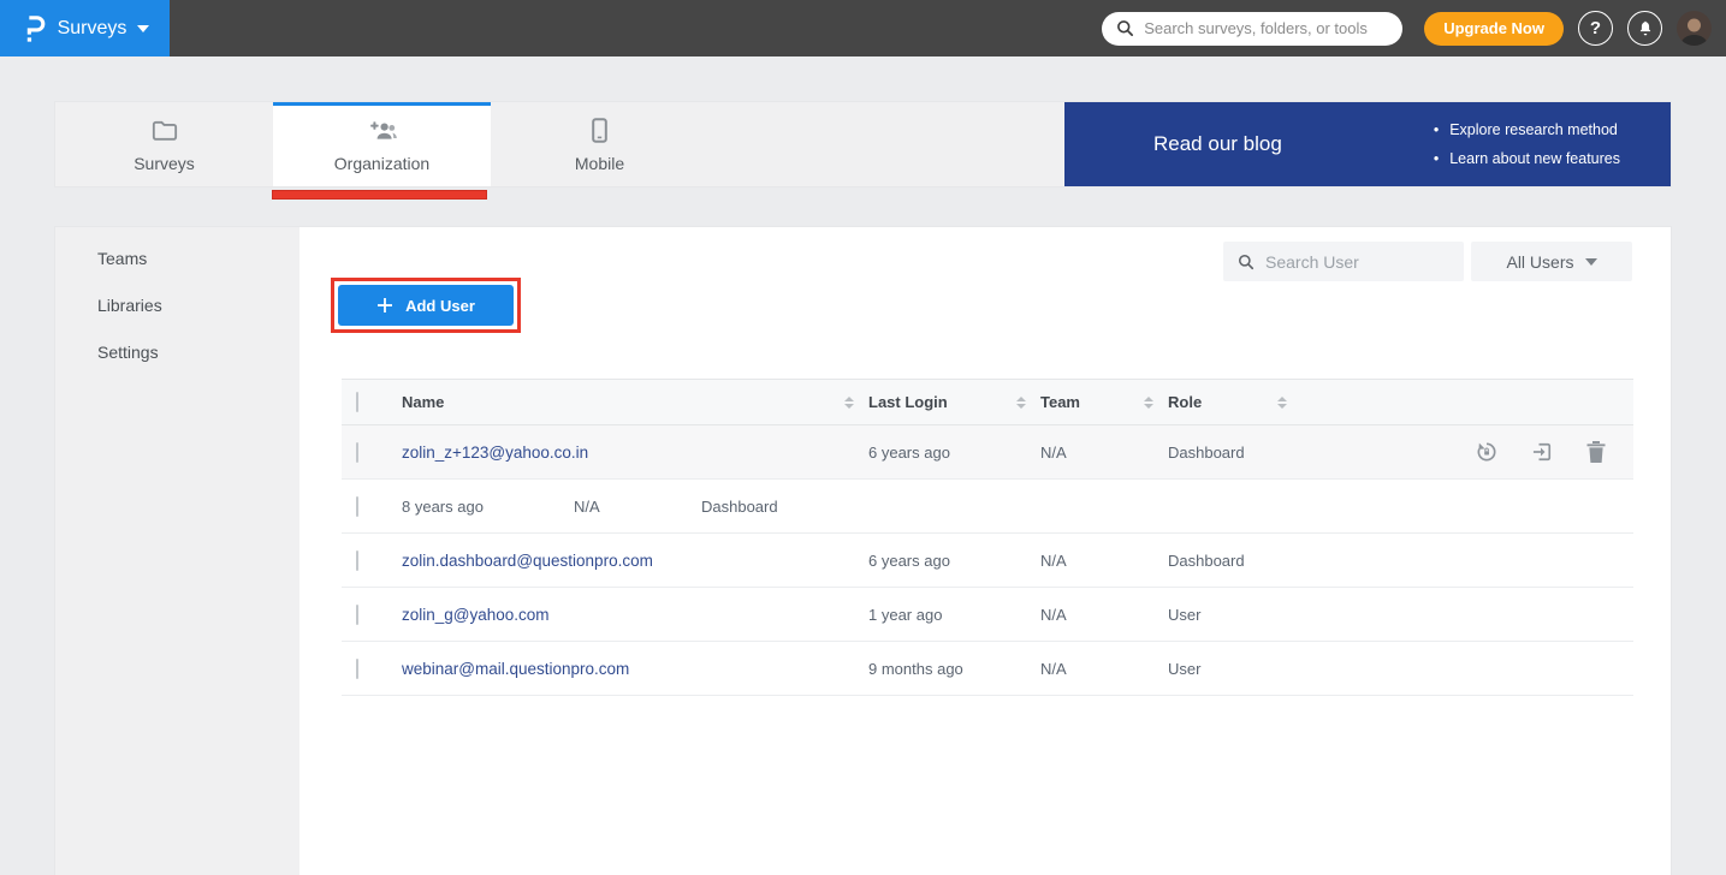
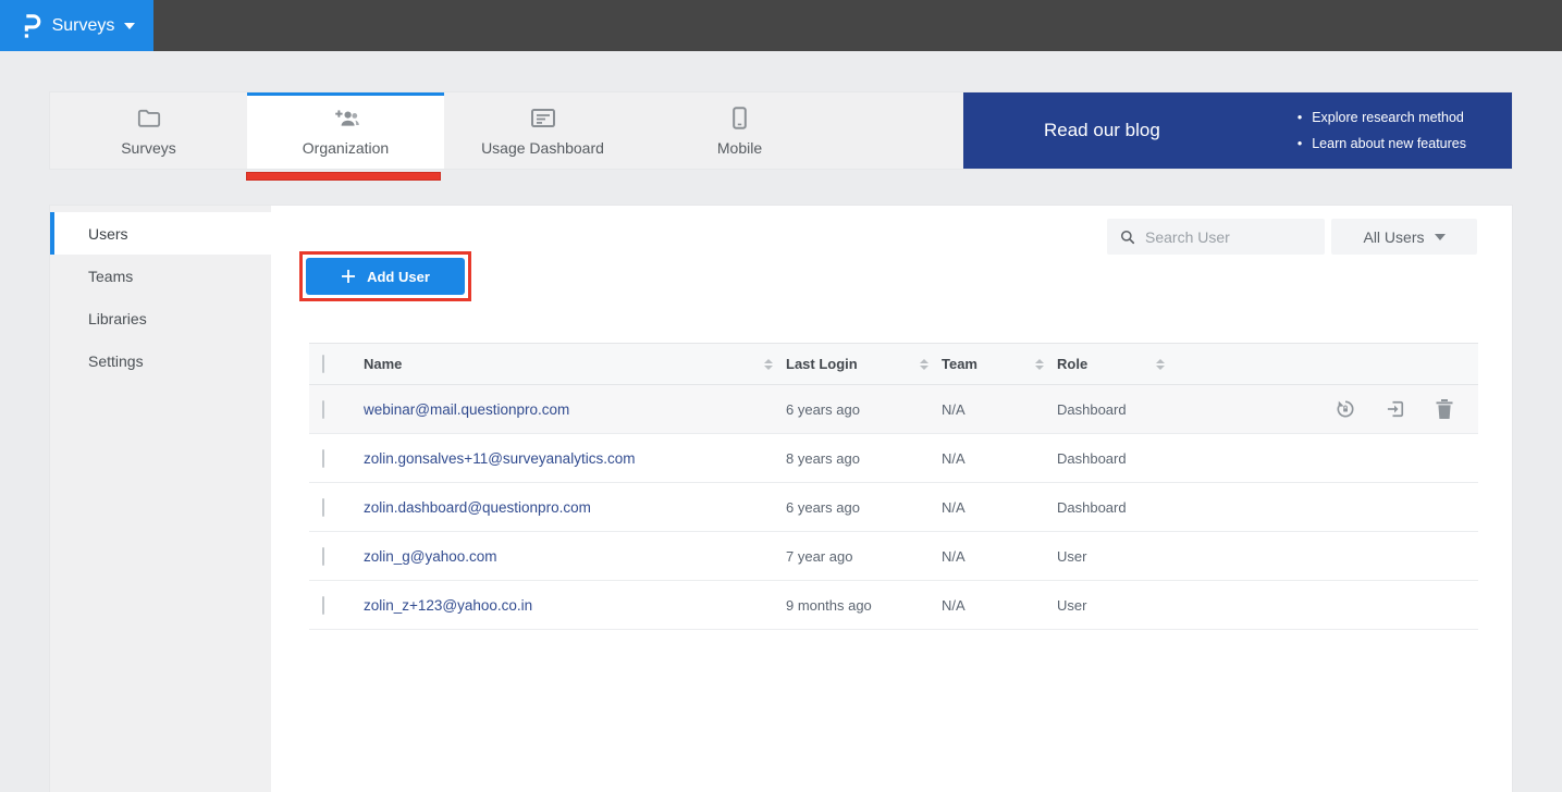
  Surveys
- Search surveys, folders, or tools
- Upgrade Now
- ?
  Surveys
  Organization
+ Usage Dashboard
  Mobile
  Read our blog
  Explore research method
  Learn about new features
+ Users
  Teams
  Libraries
  Settings
  Search User
  All Users
  Add User
  Name
  Last Login
  Team
  Role
- zolin_z+123@yahoo.co.in
+ webinar@mail.questionpro.com
  6 years ago
  N/A
  Dashboard
+ zolin.gonsalves+11@surveyanalytics.com
  8 years ago
  N/A
  Dashboard
  zolin.dashboard@questionpro.com
  6 years ago
  N/A
  Dashboard
  zolin_g@yahoo.com
- 1 year ago
+ 7 year ago
  N/A
  User
- webinar@mail.questionpro.com
+ zolin_z+123@yahoo.co.in
  9 months ago
  N/A
  User
